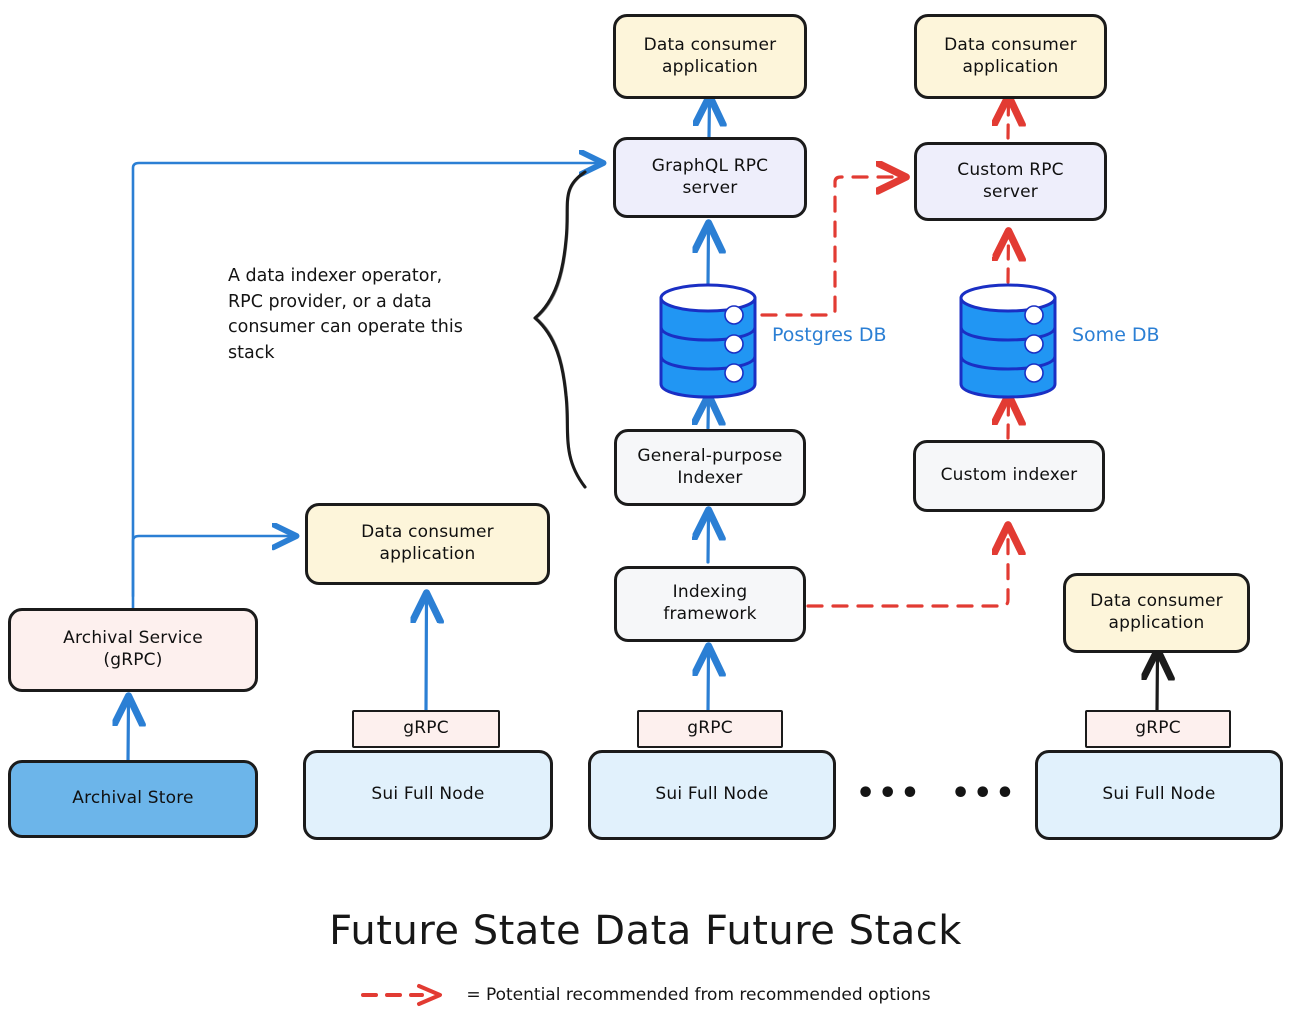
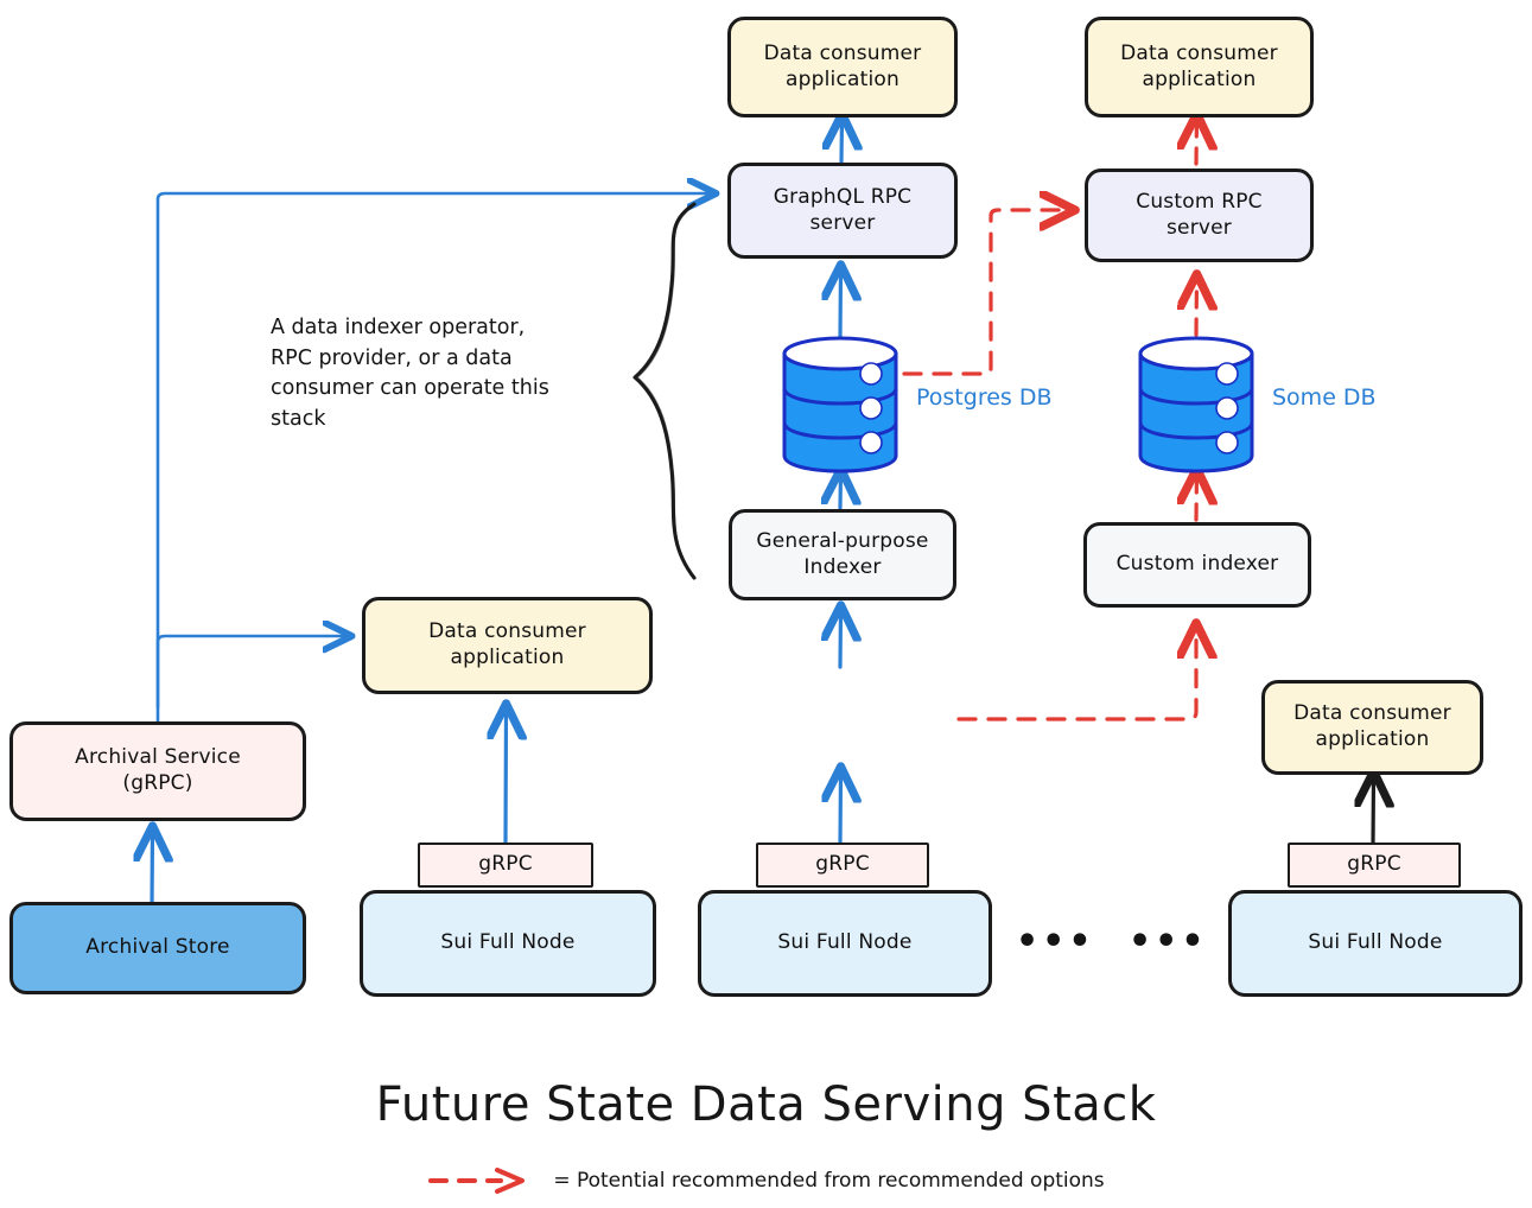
  Postgres DB
  Some DB
  Data consumer
  application
  Data consumer
  application
  GraphQL RPC
  server
  Custom RPC
  server
  General-purpose
  Indexer
  Custom indexer
- Indexing
- framework
  Data consumer
  application
  Data consumer
  application
  Archival Service
  (gRPC)
  Archival Store
  gRPC
  gRPC
  gRPC
  Sui Full Node
  Sui Full Node
  Sui Full Node
  •••
  •••
  A data indexer operator,
  RPC provider, or a data
  consumer can operate this
  stack
- Future State Data Future Stack
+ Future State Data Serving Stack
  = Potential recommended from recommended options
